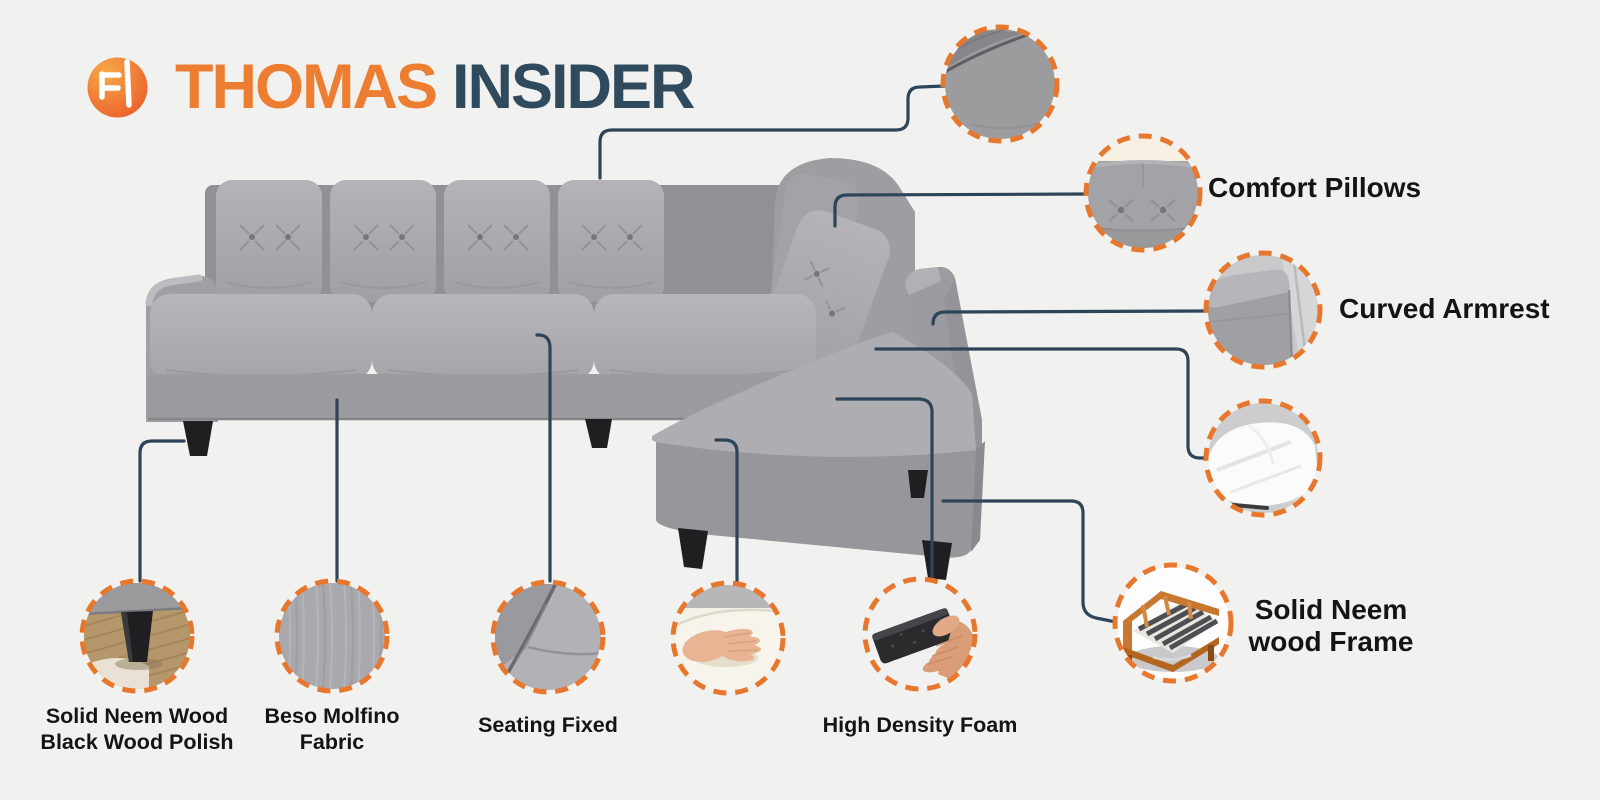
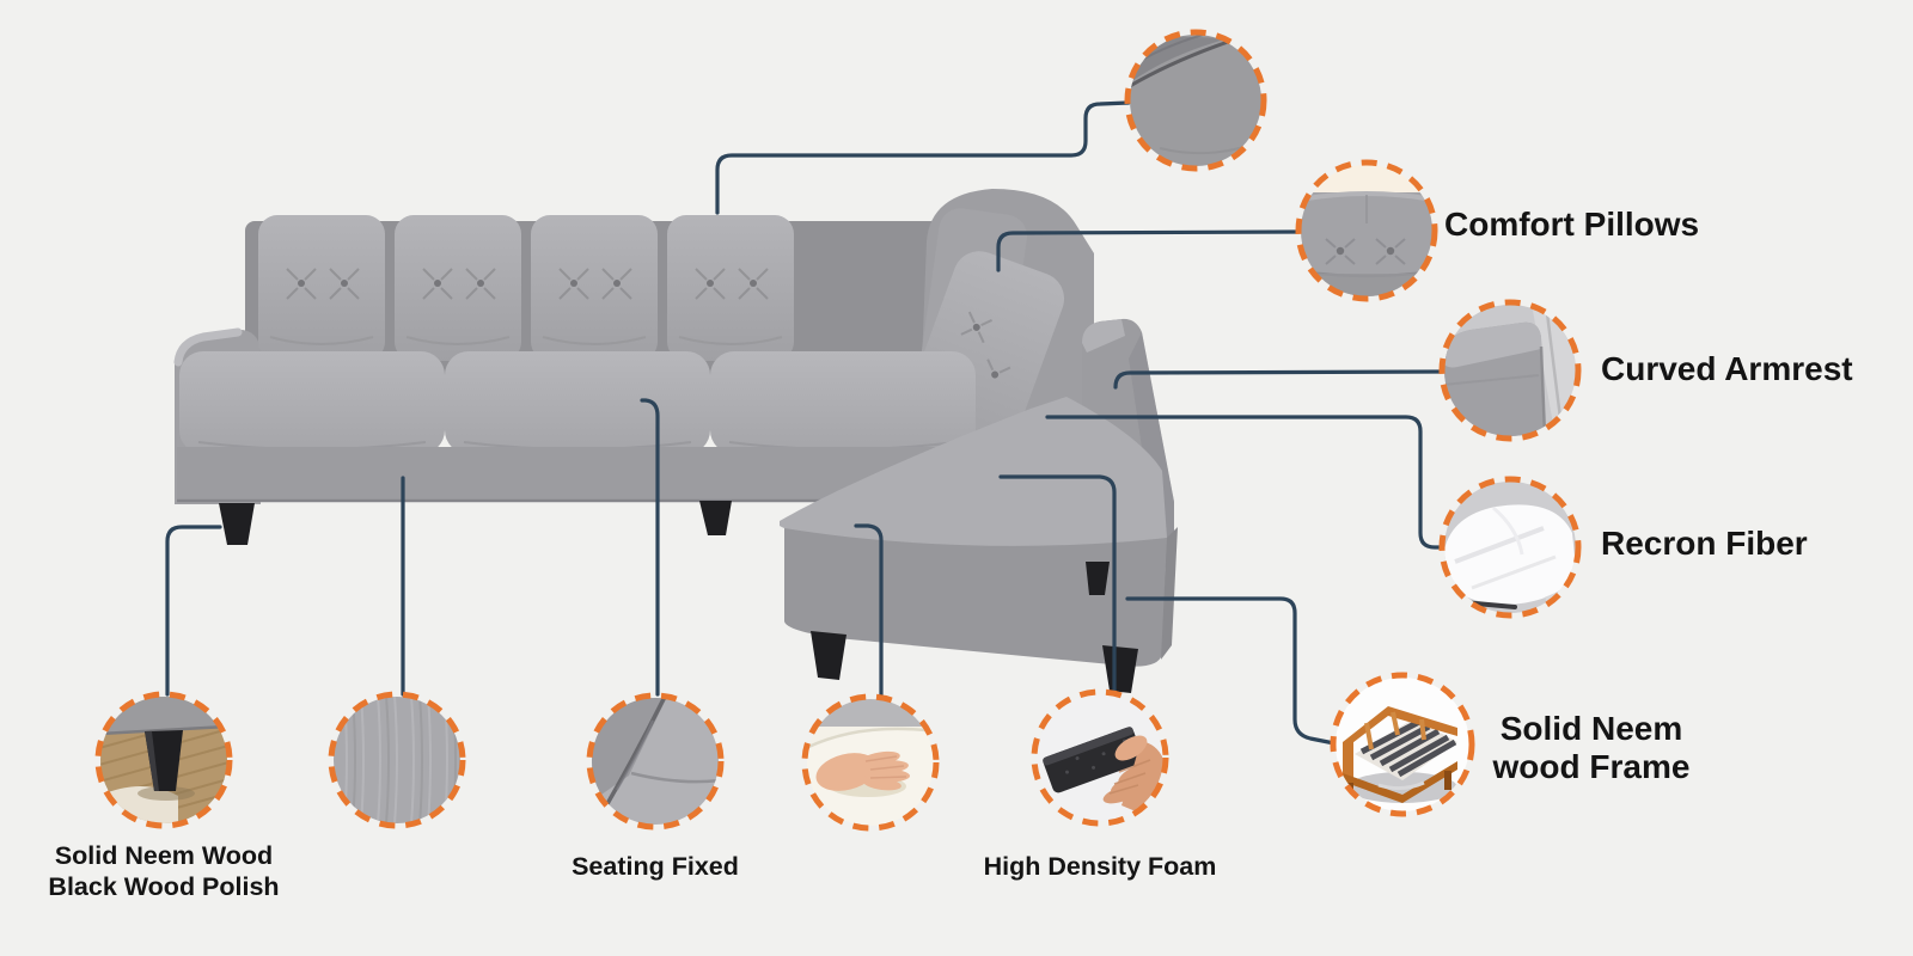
- THOMAS INSIDER
  Comfort Pillows
  Curved Armrest
+ Recron Fiber
  Solid Neem
  wood Frame
  Solid Neem Wood
  Black Wood Polish
- Beso Molfino
- Fabric
  Seating Fixed
  High Density Foam
